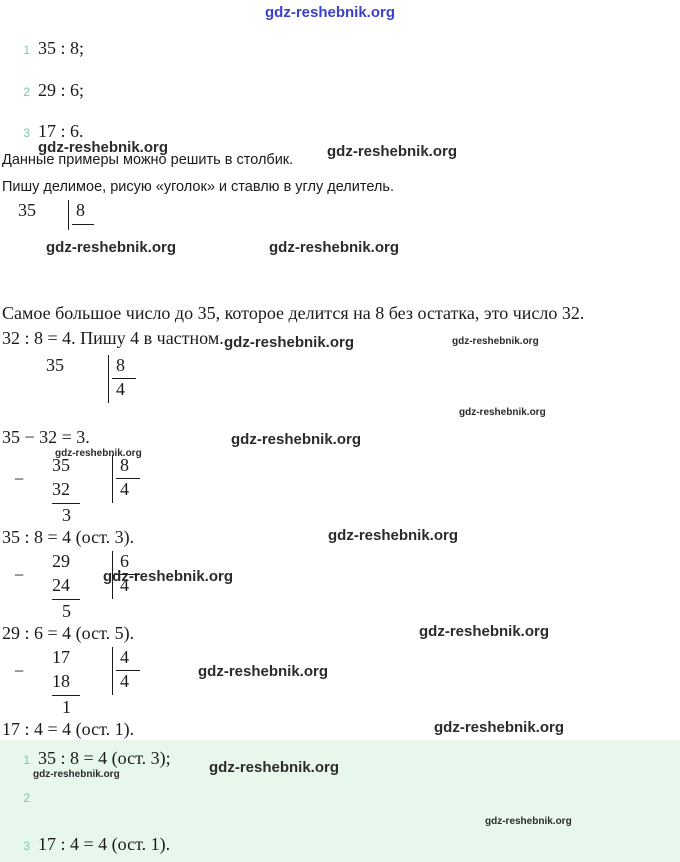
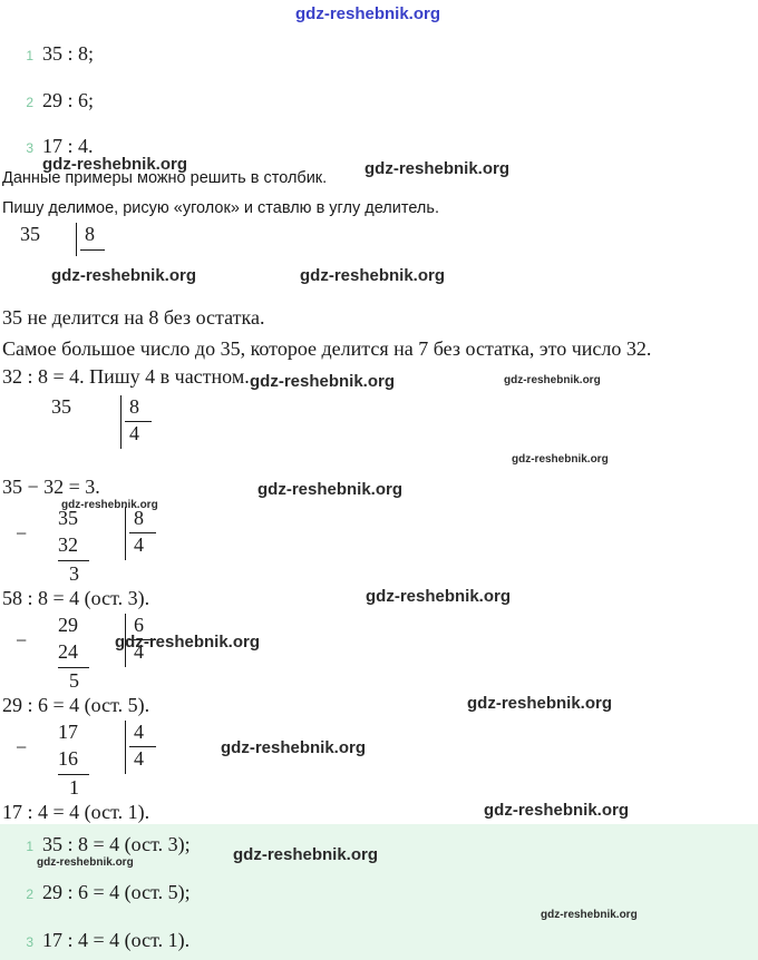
  1
  35 : 8;
  2
  29 : 6;
  3
- 17 : 6.
+ 17 : 4.
  Данные примеры можно решить в столбик.
  Пишу делимое, рисую «уголок» и ставлю в углу делитель.
  35
  8
+ 35 не делится на 8 без остатка.
- Самое большое число до 35, которое делится на 8 без остатка, это число 32.
+ Самое большое число до 35, которое делится на 7 без остатка, это число 32.
  32 : 8 = 4. Пишу 4 в частном.
  35
  8
  4
  35 − 32 = 3.
  −
  35
  32
  3
  8
  4
- 35 : 8 = 4 (ост. 3).
+ 58 : 8 = 4 (ост. 3).
  −
  29
  24
  5
  6
  4
  29 : 6 = 4 (ост. 5).
  −
  17
- 18
+ 16
  1
  4
  4
  17 : 4 = 4 (ост. 1).
  1
  35 : 8 = 4 (ост. 3);
  2
+ 29 : 6 = 4 (ост. 5);
  3
  17 : 4 = 4 (ост. 1).
  gdz-reshebnik.org
  gdz-reshebnik.org
  gdz-reshebnik.org
  gdz-reshebnik.org
  gdz-reshebnik.org
  gdz-reshebnik.org
  gdz-reshebnik.org
  gdz-reshebnik.org
  gdz-reshebnik.org
  gdz-reshebnik.org
  gdz-reshebnik.org
  gdz-reshebnik.org
  gdz-reshebnik.org
  gdz-reshebnik.org
  gdz-reshebnik.org
  gdz-reshebnik.org
  gdz-reshebnik.org
  gdz-reshebnik.org
